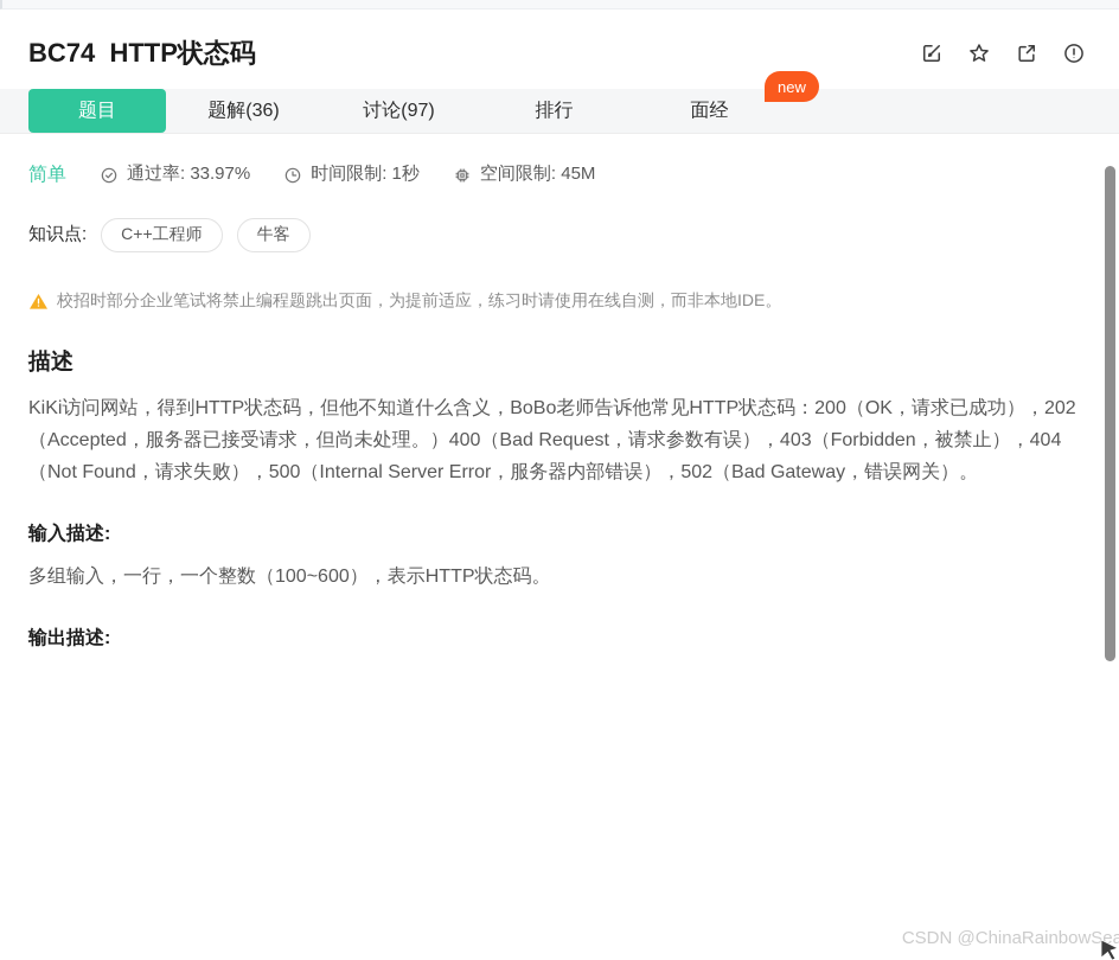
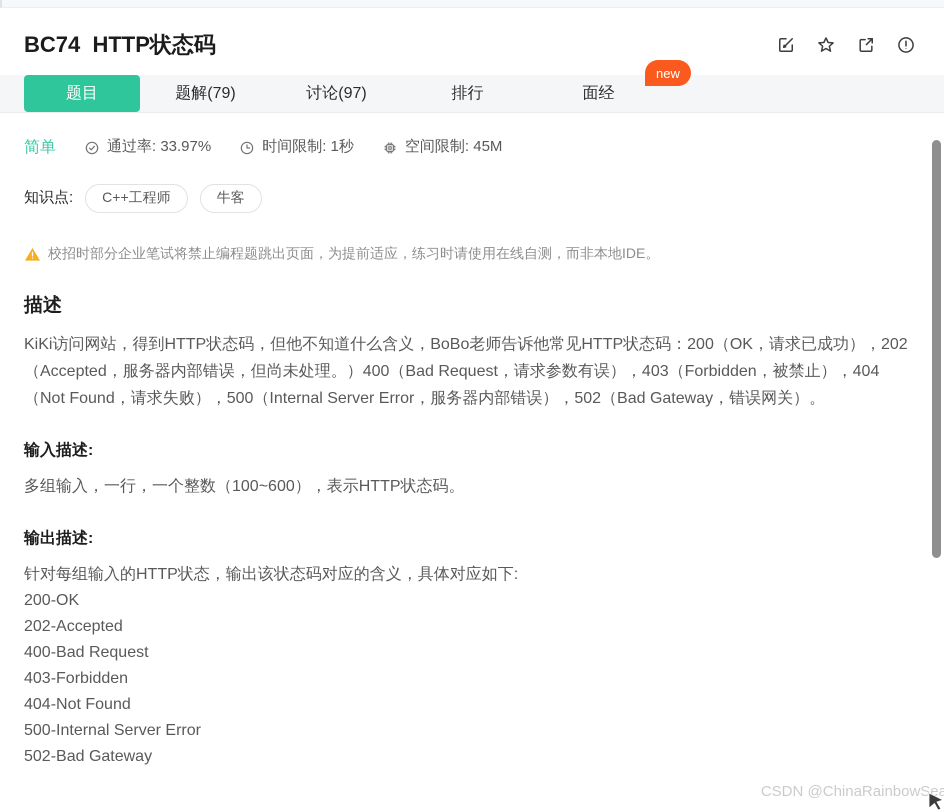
  BC74 HTTP状态码
  题目
- 题解(36)
+ 题解(79)
  讨论(97)
  排行
  面经
  new
  简单
  通过率: 33.97%
  时间限制: 1秒
  空间限制: 45M
  知识点:
  C++工程师
  牛客
  校招时部分企业笔试将禁止编程题跳出页面，为提前适应，练习时请使用在线自测，而非本地IDE。
  描述
- KiKi访问网站，得到HTTP状态码，但他不知道什么含义，BoBo老师告诉他常见HTTP状态码：200（OK，请求已成功），202（Accepted，服务器已接受请求，但尚未处理。）400（Bad Request，请求参数有误），403（Forbidden，被禁止），404（Not Found，请求失败），500（Internal Server Error，服务器内部错误），502（Bad Gateway，错误网关）。
+ KiKi访问网站，得到HTTP状态码，但他不知道什么含义，BoBo老师告诉他常见HTTP状态码：200（OK，请求已成功），202（Accepted，服务器内部错误，但尚未处理。）400（Bad Request，请求参数有误），403（Forbidden，被禁止），404（Not Found，请求失败），500（Internal Server Error，服务器内部错误），502（Bad Gateway，错误网关）。
  输入描述:
  多组输入，一行，一个整数（100~600），表示HTTP状态码。
  输出描述:
+ 针对每组输入的HTTP状态，输出该状态码对应的含义，具体对应如下:
+ 200-OK
+ 202-Accepted
+ 400-Bad Request
+ 403-Forbidden
+ 404-Not Found
+ 500-Internal Server Error
+ 502-Bad Gateway
  CSDN @ChinaRainbowSea
